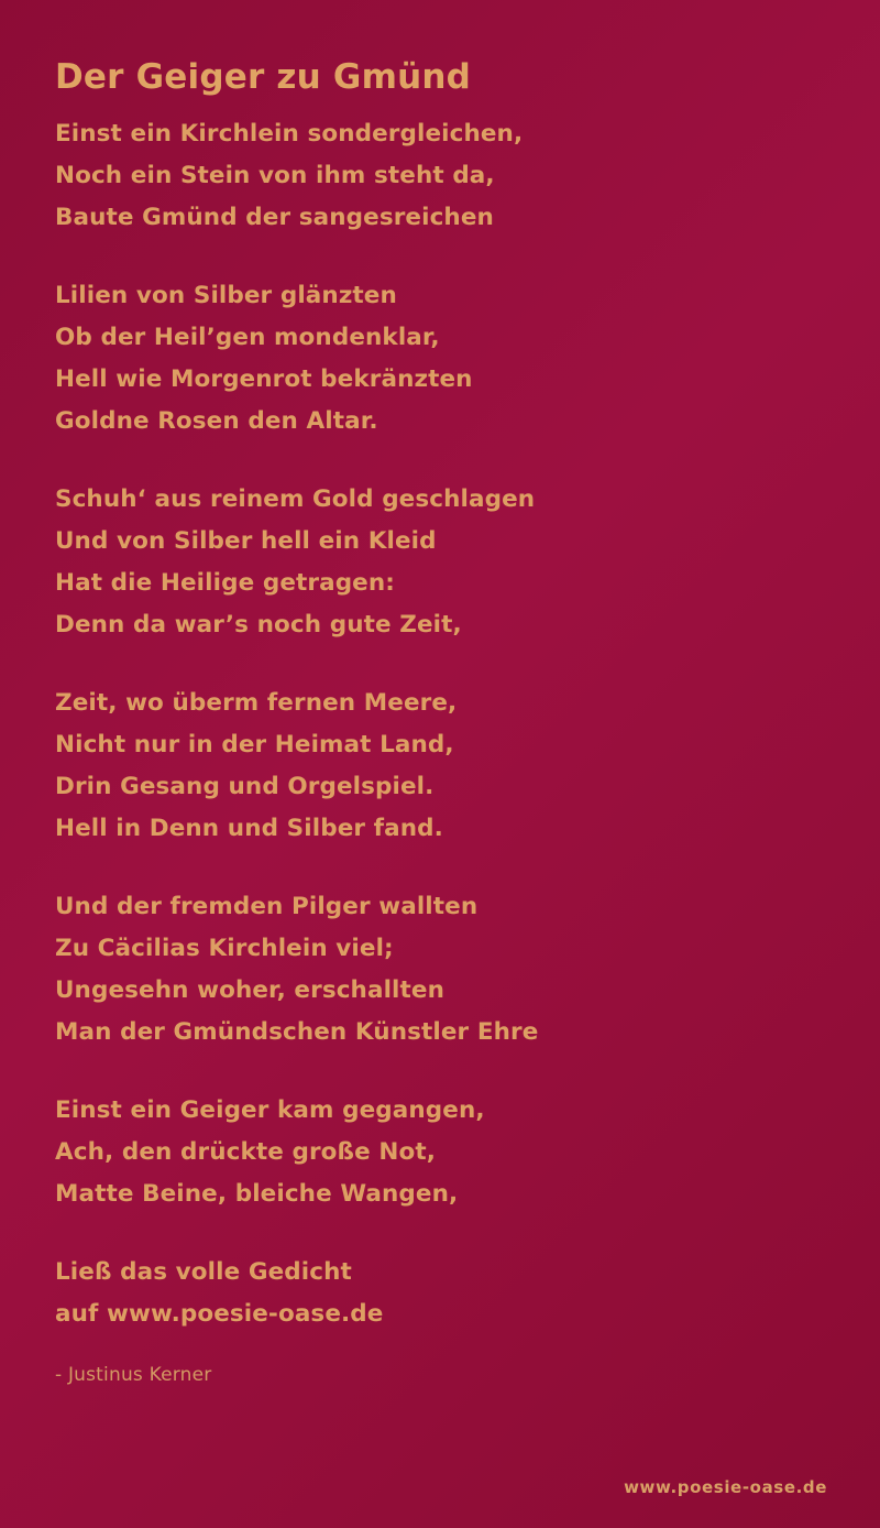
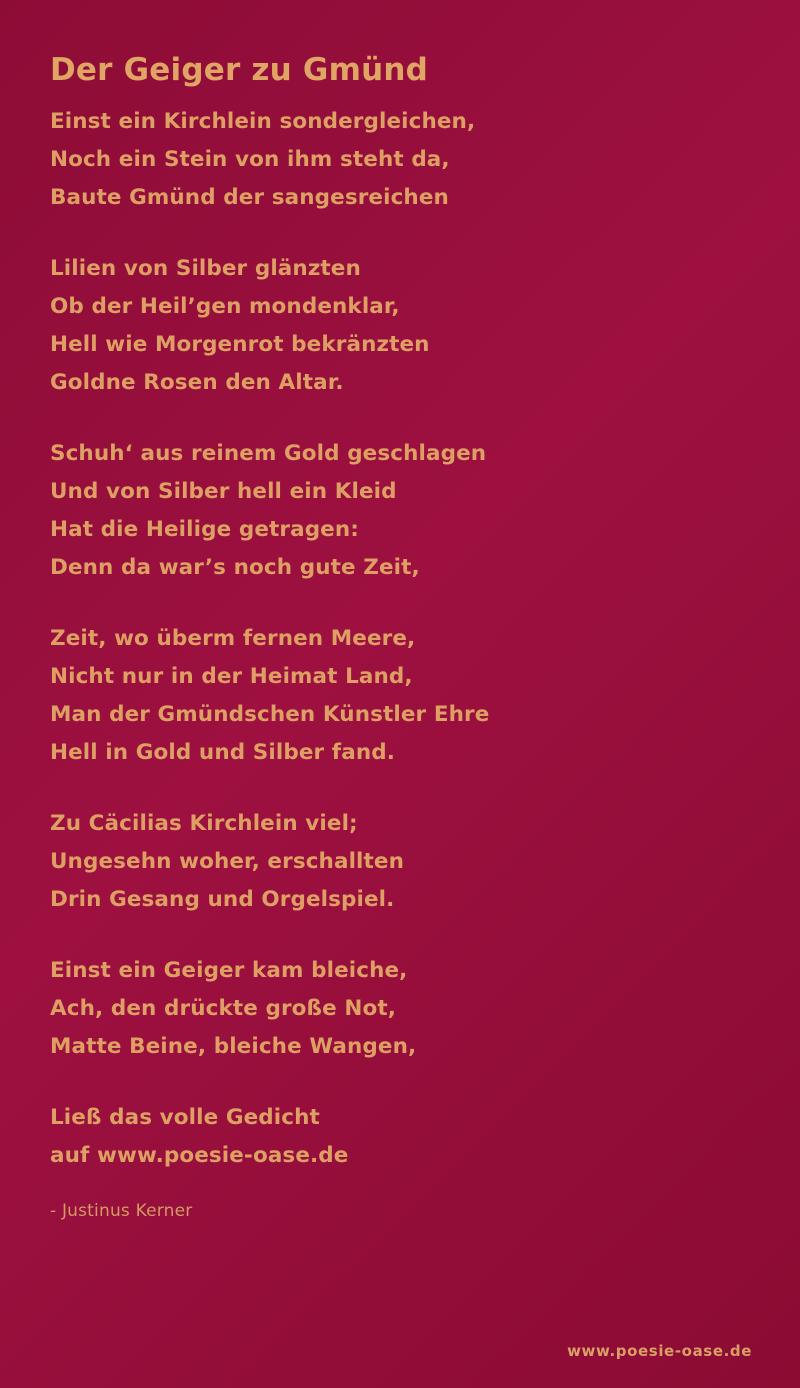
  Der Geiger zu Gmünd
  Einst ein Kirchlein sondergleichen,
  Noch ein Stein von ihm steht da,
  Baute Gmünd der sangesreichen
  Lilien von Silber glänzten
  Ob der Heil’gen mondenklar,
  Hell wie Morgenrot bekränzten
  Goldne Rosen den Altar.
  Schuh‘ aus reinem Gold geschlagen
  Und von Silber hell ein Kleid
  Hat die Heilige getragen:
  Denn da war’s noch gute Zeit,
  Zeit, wo überm fernen Meere,
  Nicht nur in der Heimat Land,
- Drin Gesang und Orgelspiel.
+ Man der Gmündschen Künstler Ehre
- Hell in Denn und Silber fand.
+ Hell in Gold und Silber fand.
- Und der fremden Pilger wallten
  Zu Cäcilias Kirchlein viel;
  Ungesehn woher, erschallten
- Man der Gmündschen Künstler Ehre
+ Drin Gesang und Orgelspiel.
- Einst ein Geiger kam gegangen,
+ Einst ein Geiger kam bleiche,
  Ach, den drückte große Not,
  Matte Beine, bleiche Wangen,
  Ließ das volle Gedicht
  auf www.poesie-oase.de
  - Justinus Kerner
  www.poesie-oase.de
